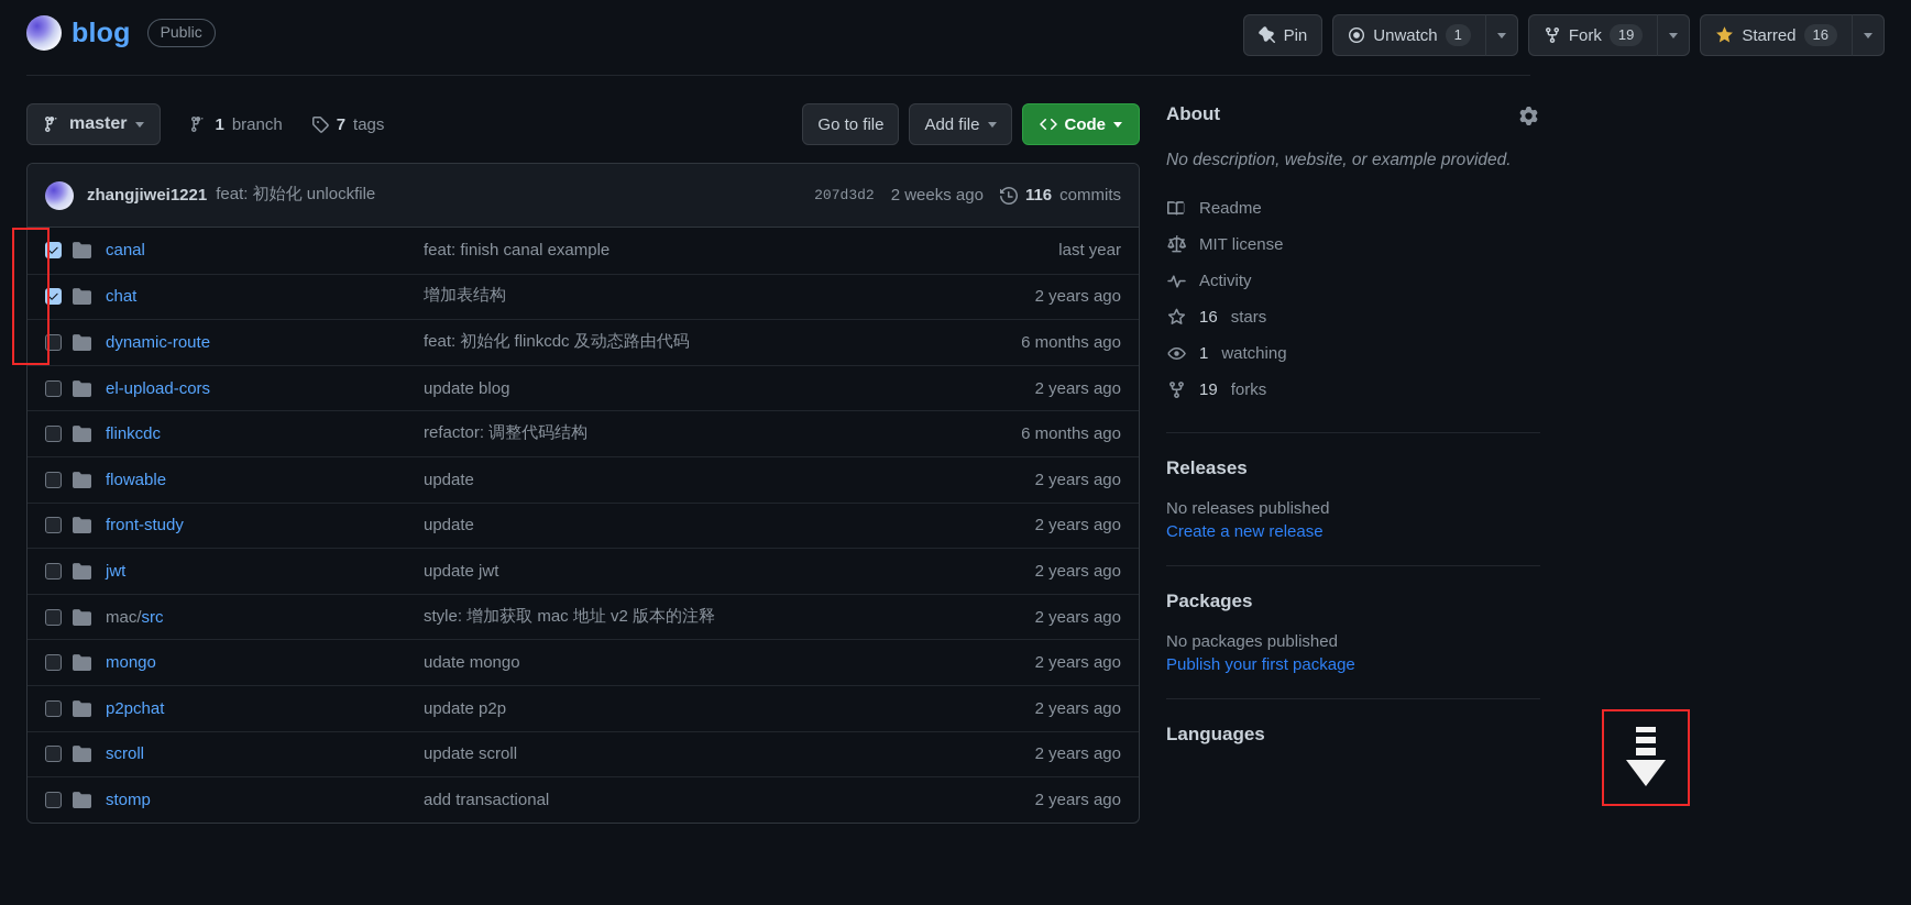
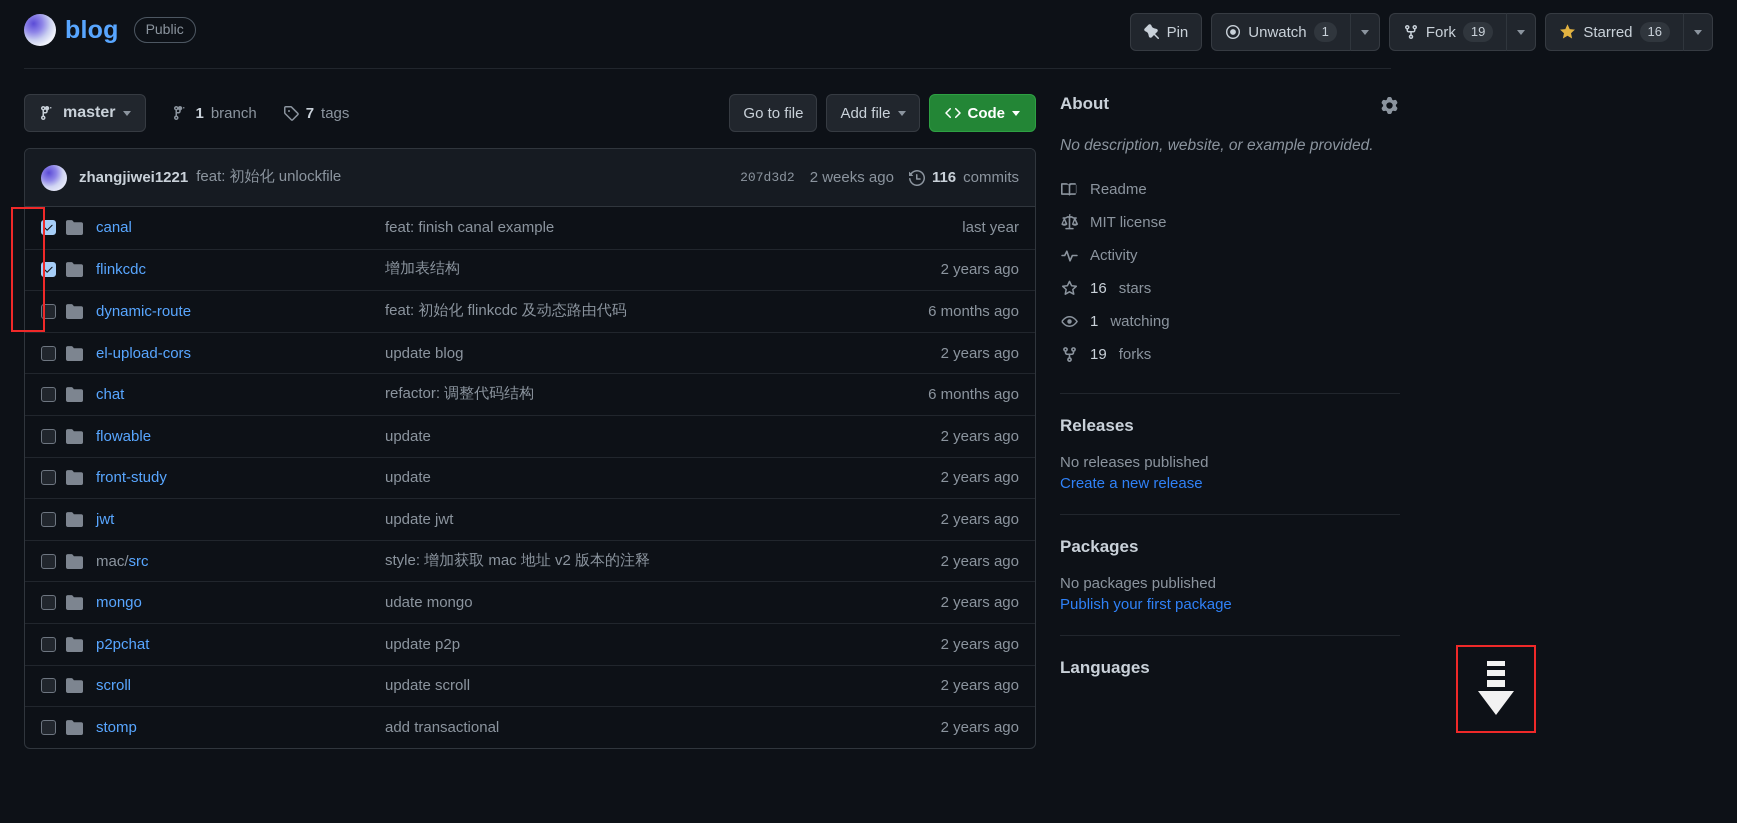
  blog
  Public
  Pin
  Unwatch
  1
  Fork
  19
  Starred
  16
  master
  1
  branch
  7
  tags
  Go to file
  Add file
  Code
  zhangjiwei1221
  feat: 初始化 unlockfile
  207d3d2
  2 weeks ago
  116
  commits
  canal
  feat: finish canal example
  last year
- chat
+ flinkcdc
  增加表结构
  2 years ago
  dynamic-route
  feat: 初始化 flinkcdc 及动态路由代码
  6 months ago
  el-upload-cors
  update blog
  2 years ago
- flinkcdc
+ chat
  refactor: 调整代码结构
  6 months ago
  flowable
  update
  2 years ago
  front-study
  update
  2 years ago
  jwt
  update jwt
  2 years ago
  mac/src
  style: 增加获取 mac 地址 v2 版本的注释
  2 years ago
  mongo
  udate mongo
  2 years ago
  p2pchat
  update p2p
  2 years ago
  scroll
  update scroll
  2 years ago
  stomp
  add transactional
  2 years ago
  About
  No description, website, or example provided.
  Readme
  MIT license
  Activity
  16
  stars
  1
  watching
  19
  forks
  Releases
  No releases published
  Create a new release
  Packages
  No packages published
  Publish your first package
  Languages
